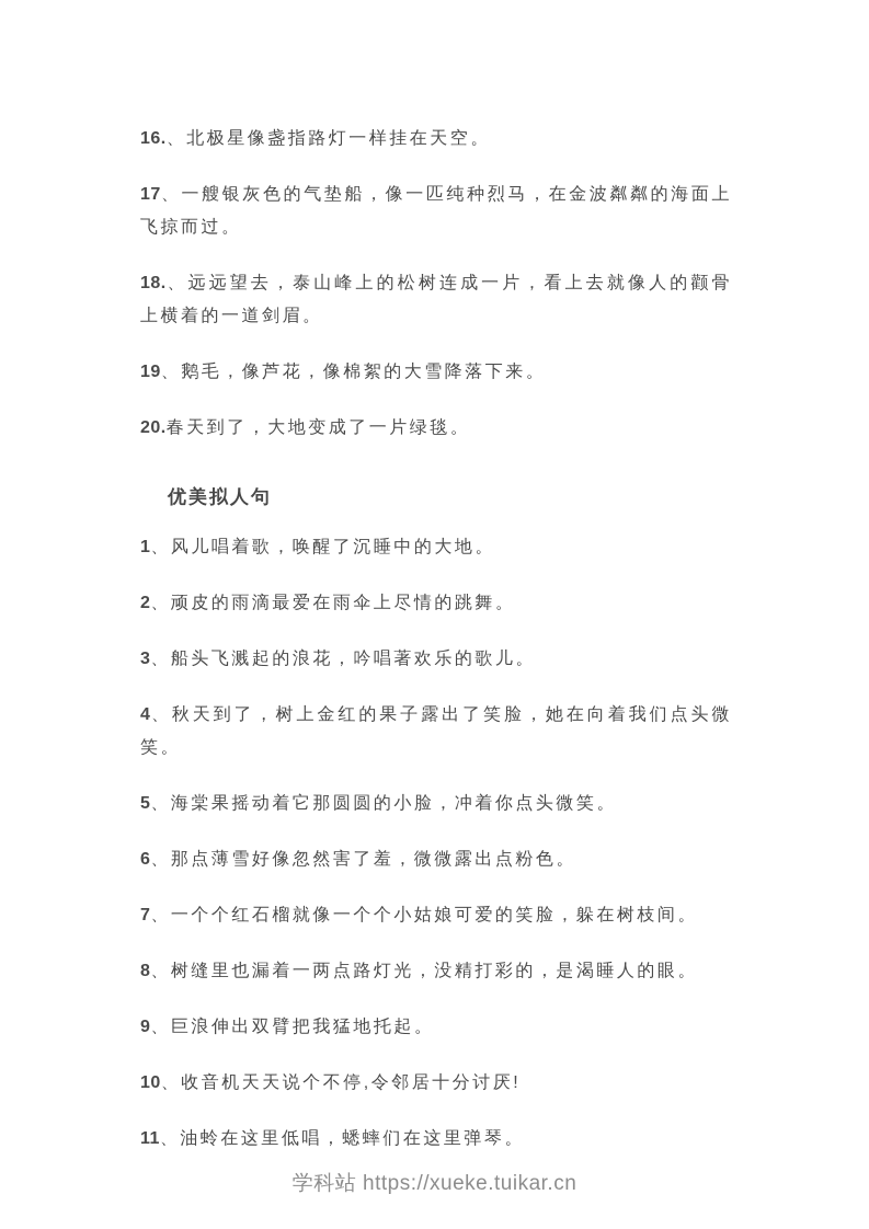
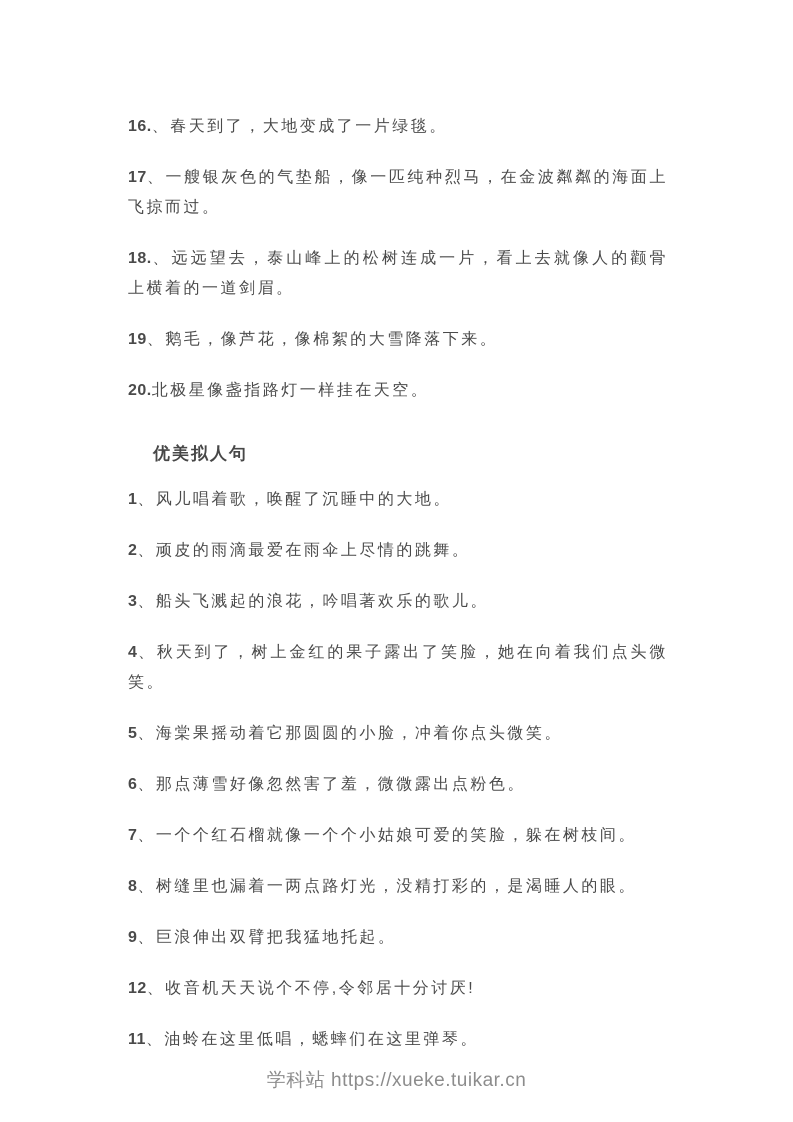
- 16.、北极星像盏指路灯一样挂在天空。
+ 16.、春天到了，大地变成了一片绿毯。
  17、一艘银灰色的气垫船，像一匹纯种烈马，在金波粼粼的海面上飞掠而过。
  18.、远远望去，泰山峰上的松树连成一片，看上去就像人的颧骨上横着的一道剑眉。
  19、鹅毛，像芦花，像棉絮的大雪降落下来。
- 20.春天到了，大地变成了一片绿毯。
+ 20.北极星像盏指路灯一样挂在天空。
  优美拟人句
  1、风儿唱着歌，唤醒了沉睡中的大地。
  2、顽皮的雨滴最爱在雨伞上尽情的跳舞。
  3、船头飞溅起的浪花，吟唱著欢乐的歌儿。
  4、秋天到了，树上金红的果子露出了笑脸，她在向着我们点头微笑。
  5、海棠果摇动着它那圆圆的小脸，冲着你点头微笑。
  6、那点薄雪好像忽然害了羞，微微露出点粉色。
  7、一个个红石榴就像一个个小姑娘可爱的笑脸，躲在树枝间。
  8、树缝里也漏着一两点路灯光，没精打彩的，是渴睡人的眼。
  9、巨浪伸出双臂把我猛地托起。
- 10、收音机天天说个不停,令邻居十分讨厌!
+ 12、收音机天天说个不停,令邻居十分讨厌!
  11、油蛉在这里低唱，蟋蟀们在这里弹琴。
  学科站 https://xueke.tuikar.cn
